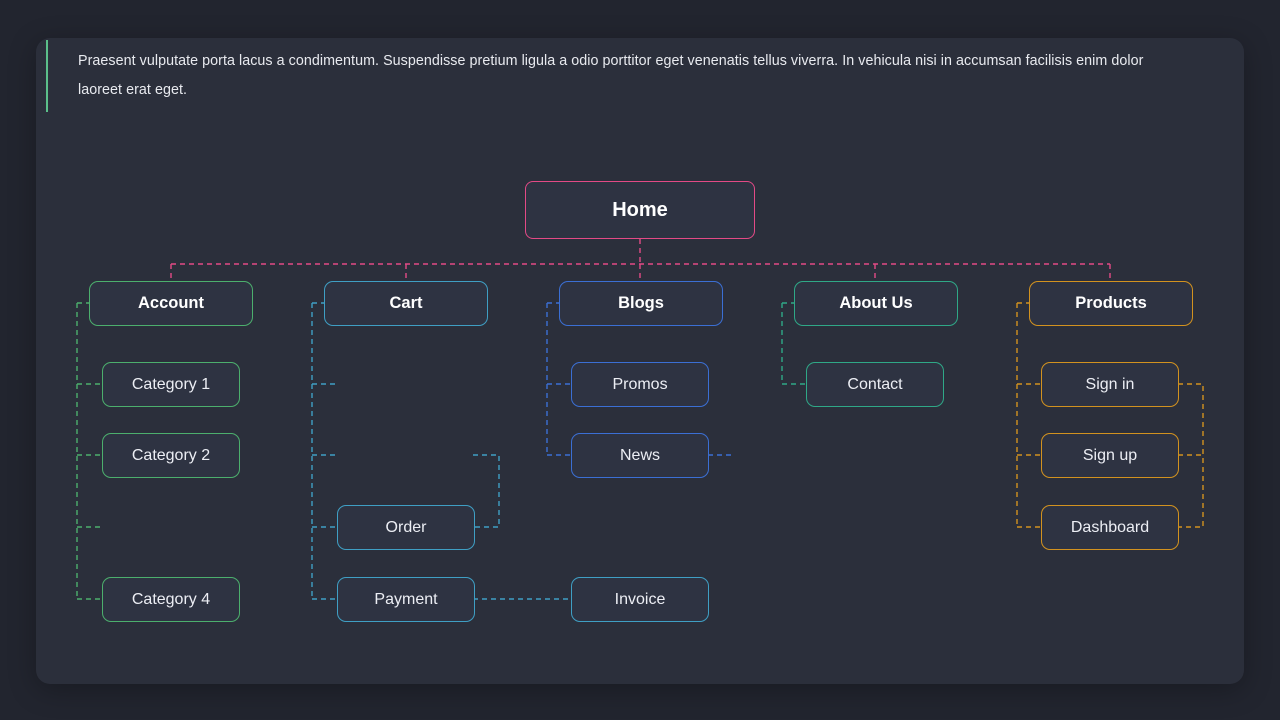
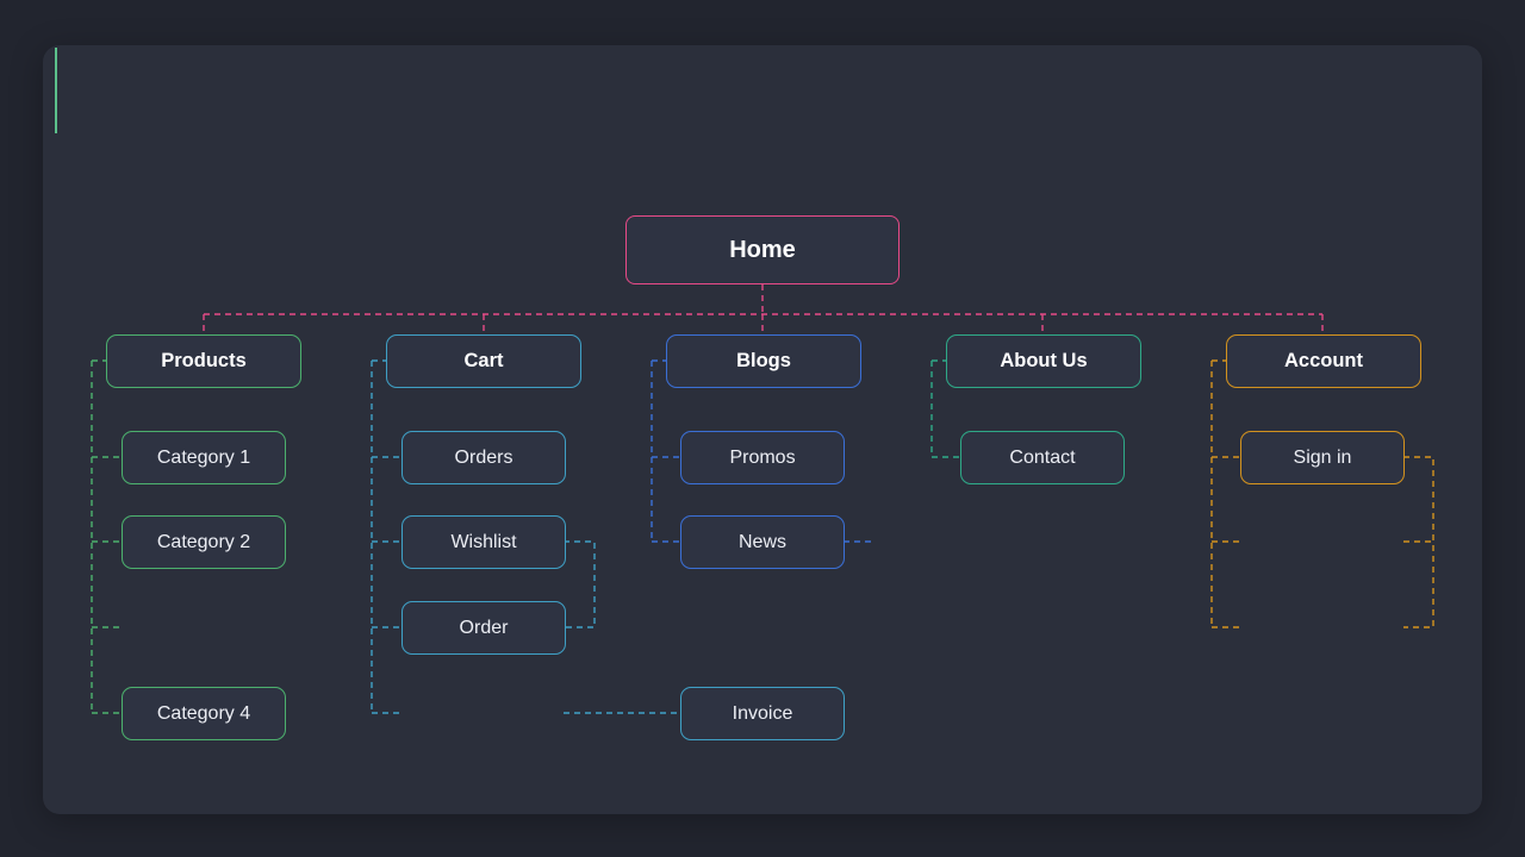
- Praesent vulputate porta lacus a condimentum. Suspendisse pretium ligula a odio porttitor eget venenatis tellus viverra. In vehicula nisi in accumsan facilisis enim dolor laoreet erat eget.
  Home
- Account
+ Products
  Cart
  Blogs
  About Us
- Products
+ Account
  Category 1
  Category 2
  Category 4
+ Orders
+ Wishlist
  Order
- Payment
  Promos
  News
  Invoice
  Contact
  Sign in
- Sign up
- Dashboard
